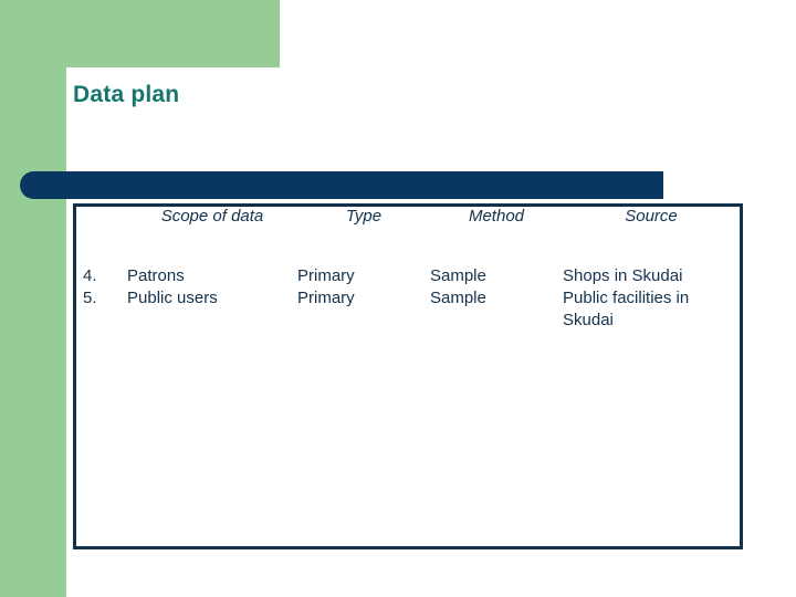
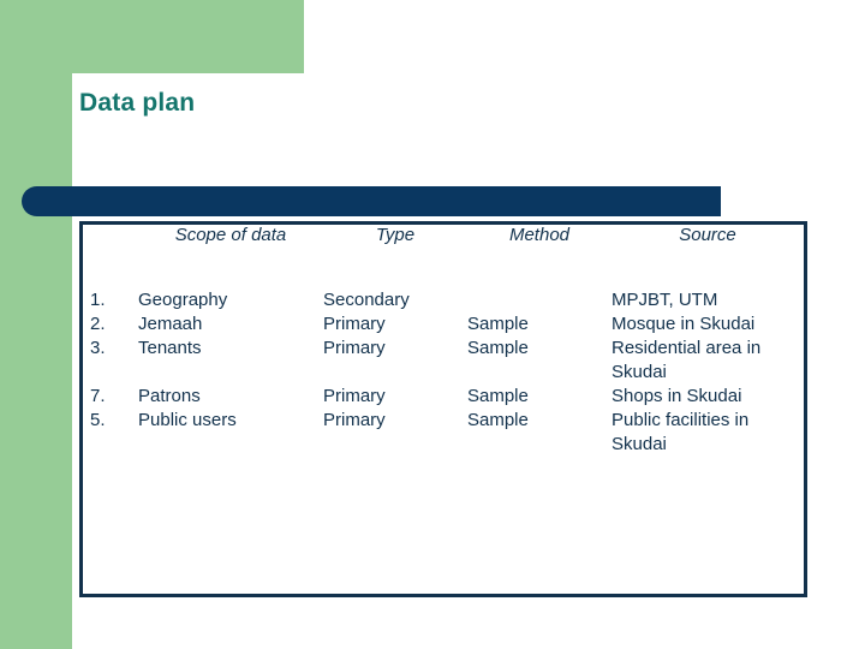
  Data plan
  	Scope of data	Type	Method	Source
+ 1.	Geography	Secondary		MPJBT, UTM
+ 2.	Jemaah	Primary	Sample	Mosque in Skudai
+ 3.	Tenants	Primary	Sample	Residential area in Skudai
- 4.	Patrons	Primary	Sample	Shops in Skudai
+ 7.	Patrons	Primary	Sample	Shops in Skudai
  5.	Public users	Primary	Sample	Public facilities in Skudai
